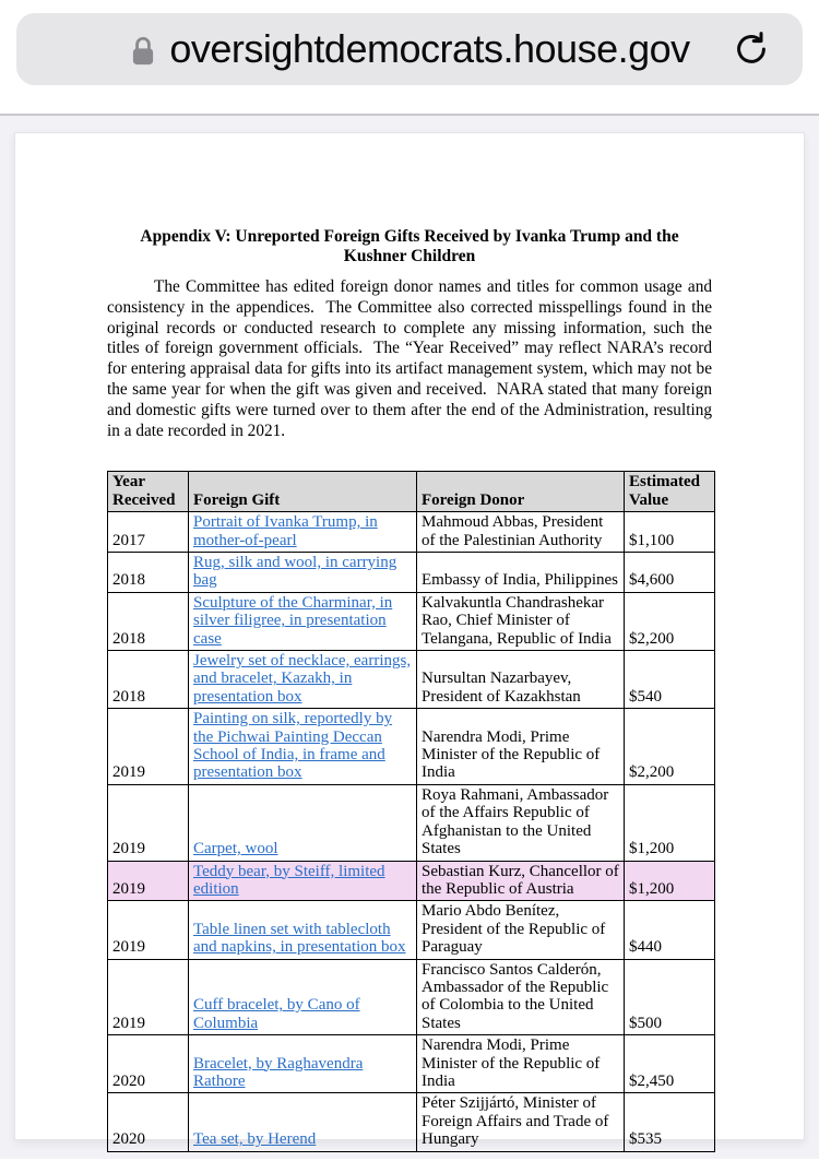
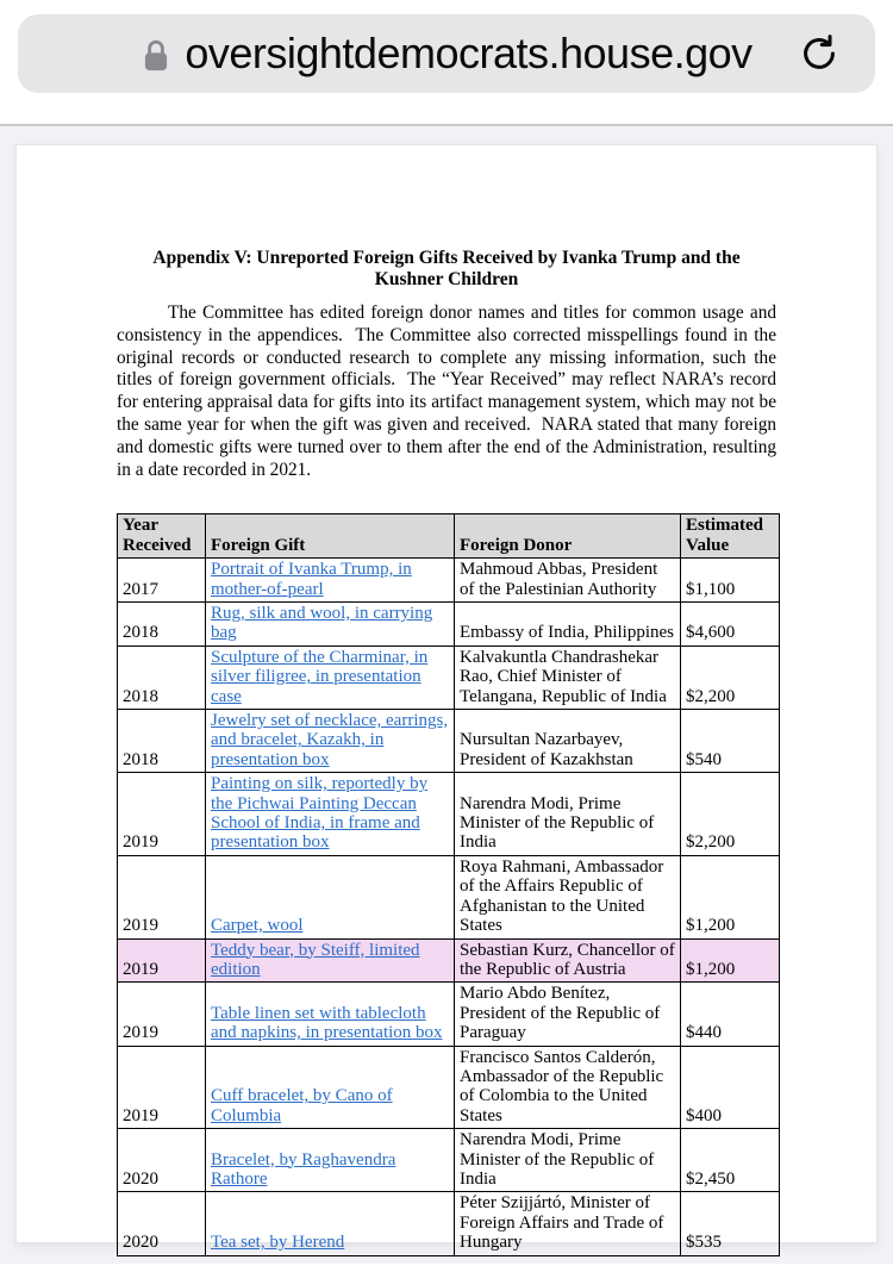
  oversightdemocrats.house.gov
  Appendix V: Unreported Foreign Gifts Received by Ivanka Trump and the Kushner Children
  The Committee has edited foreign donor names and titles for common usage and consistency in the appendices. The Committee also corrected misspellings found in the original records or conducted research to complete any missing information, such the titles of foreign government officials. The “Year Received” may reflect NARA’s record for entering appraisal data for gifts into its artifact management system, which may not be the same year for when the gift was given and received. NARA stated that many foreign and domestic gifts were turned over to them after the end of the Administration, resulting in a date recorded in 2021.
  Year Received	Foreign Gift	Foreign Donor	Estimated Value
  2017	Portrait of Ivanka Trump, in mother-of-pearl	Mahmoud Abbas, President of the Palestinian Authority	$1,100
  2018	Rug, silk and wool, in carrying bag	Embassy of India, Philippines	$4,600
  2018	Sculpture of the Charminar, in silver filigree, in presentation case	Kalvakuntla Chandrashekar Rao, Chief Minister of Telangana, Republic of India	$2,200
  2018	Jewelry set of necklace, earrings, and bracelet, Kazakh, in presentation box	Nursultan Nazarbayev, President of Kazakhstan	$540
  2019	Painting on silk, reportedly by the Pichwai Painting Deccan School of India, in frame and presentation box	Narendra Modi, Prime Minister of the Republic of India	$2,200
  2019	Carpet, wool	Roya Rahmani, Ambassador of the Affairs Republic of Afghanistan to the United States	$1,200
  2019	Teddy bear, by Steiff, limited edition	Sebastian Kurz, Chancellor of the Republic of Austria	$1,200
  2019	Table linen set with tablecloth and napkins, in presentation box	Mario Abdo Benítez, President of the Republic of Paraguay	$440
- 2019	Cuff bracelet, by Cano of Columbia	Francisco Santos Calderón, Ambassador of the Republic of Colombia to the United States	$500
+ 2019	Cuff bracelet, by Cano of Columbia	Francisco Santos Calderón, Ambassador of the Republic of Colombia to the United States	$400
  2020	Bracelet, by Raghavendra Rathore	Narendra Modi, Prime Minister of the Republic of India	$2,450
  2020	Tea set, by Herend	Péter Szijjártó, Minister of Foreign Affairs and Trade of Hungary	$535
